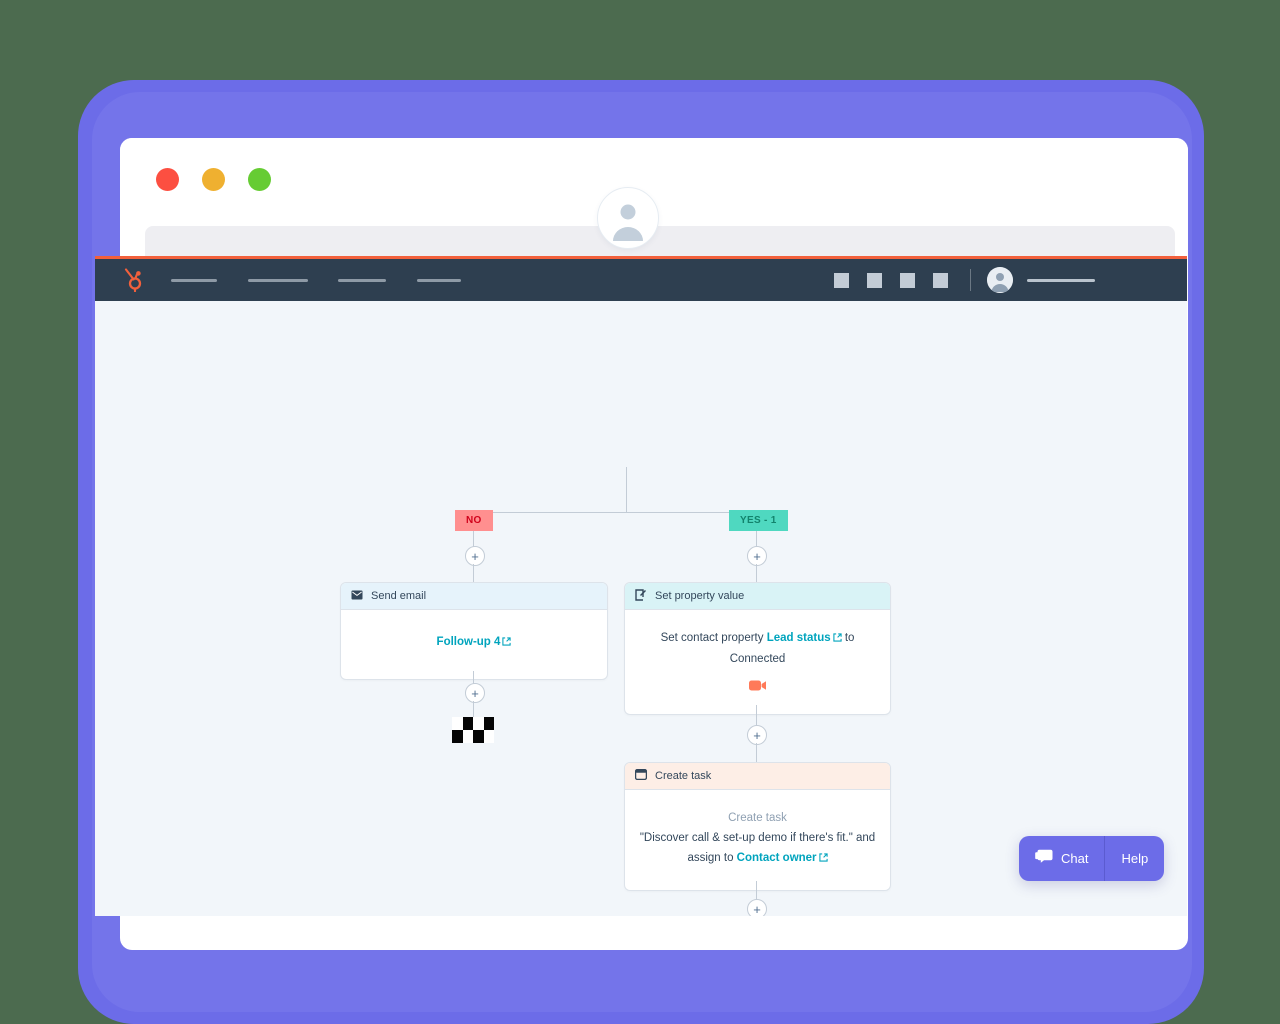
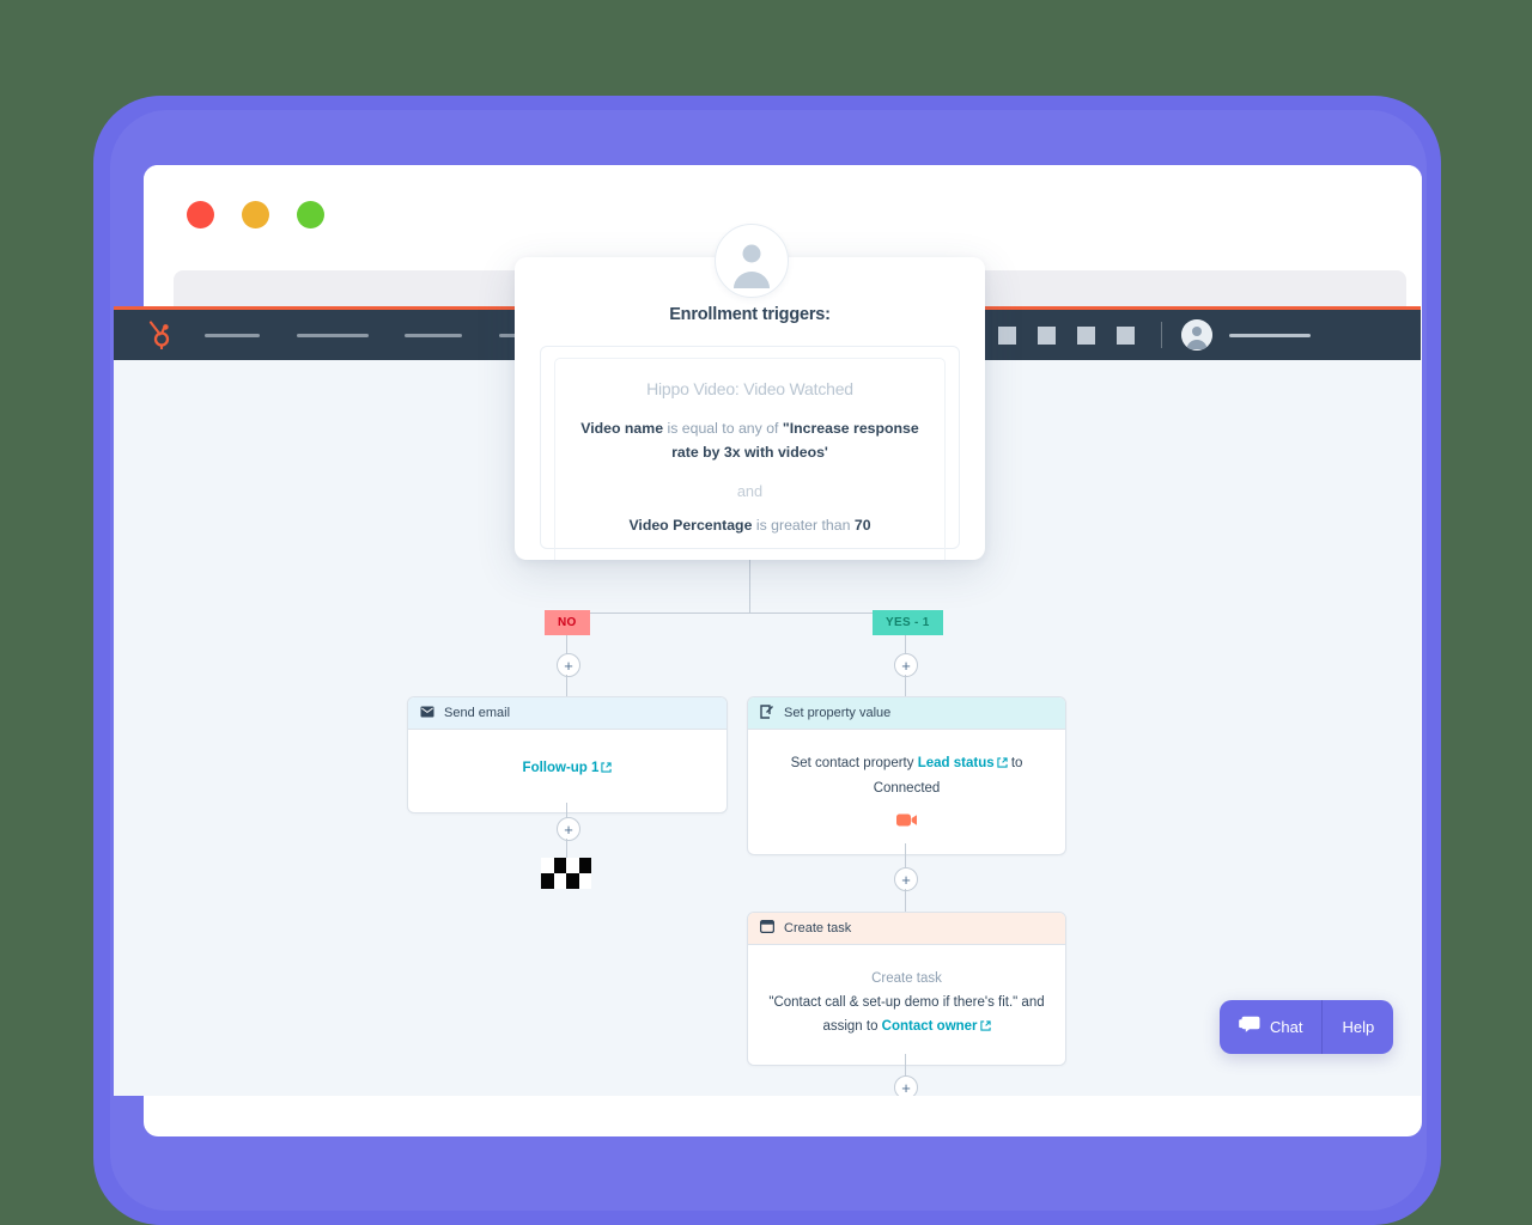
  NO
  YES - 1
  +
  +
  Send email
- Follow-up 4
+ Follow-up 1
  +
  Set property value
  Set contact property Lead status to
  Connected
  +
  Create task
  Create task
- "Discover call & set-up demo if there's fit." and
+ "Contact call & set-up demo if there's fit." and
  assign to Contact owner
  +
+ Enrollment triggers:
+ Hippo Video: Video Watched
+ Video name is equal to any of "Increase response rate by 3x with videos'
+ and
+ Video Percentage is greater than 70
  Chat
  Help
